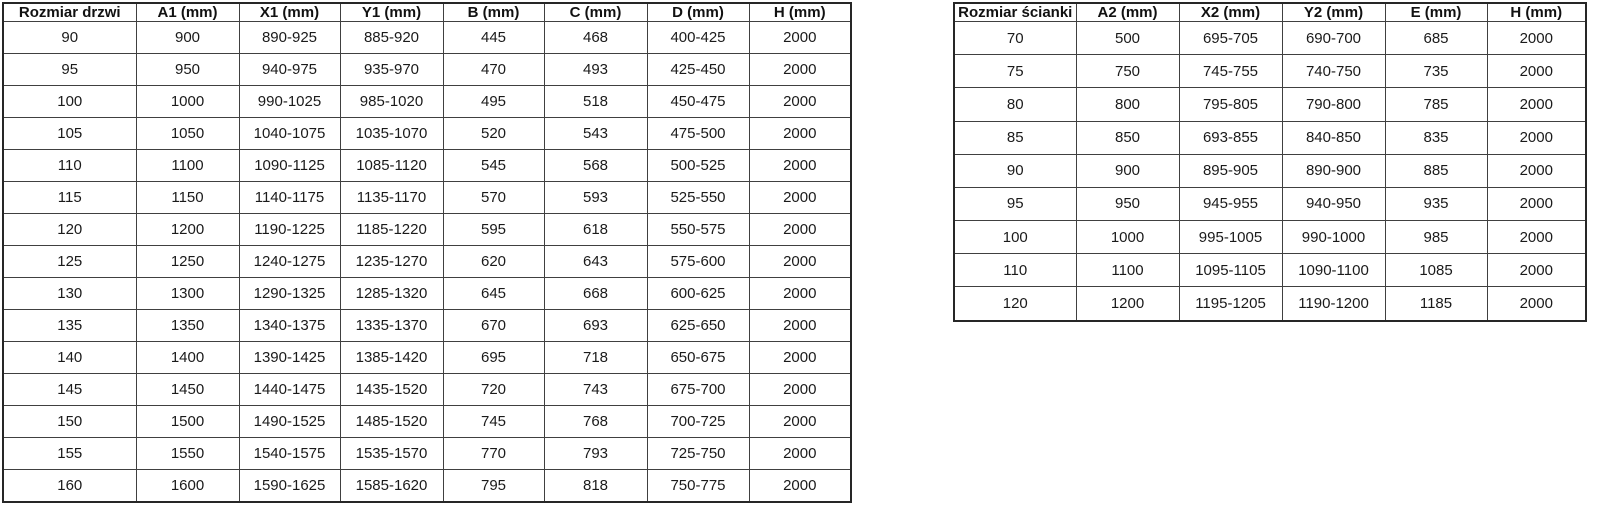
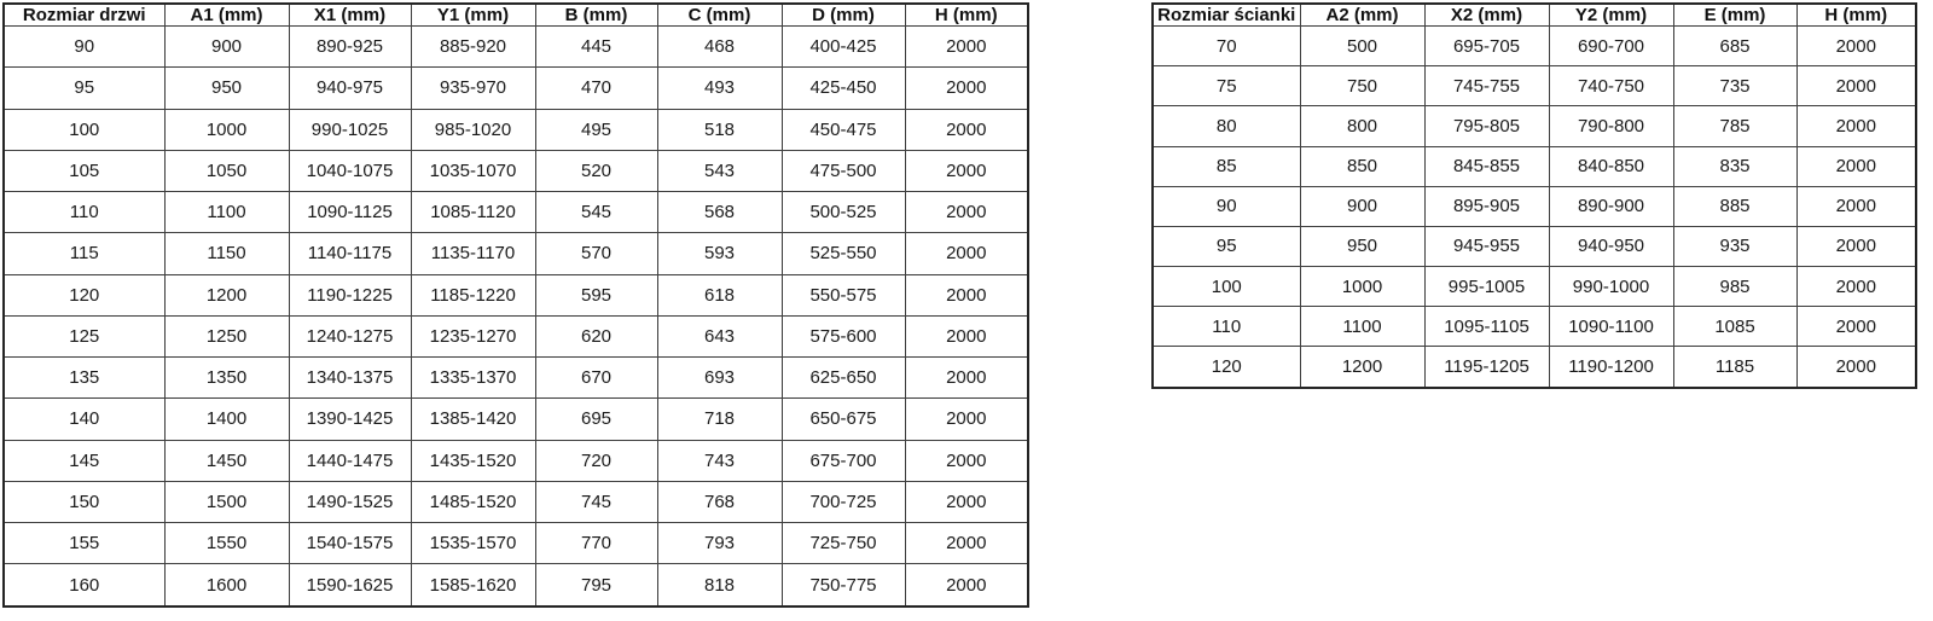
  Rozmiar drzwi	A1 (mm)	X1 (mm)	Y1 (mm)	B (mm)	C (mm)	D (mm)	H (mm)
  90	900	890-925	885-920	445	468	400-425	2000
  95	950	940-975	935-970	470	493	425-450	2000
  100	1000	990-1025	985-1020	495	518	450-475	2000
  105	1050	1040-1075	1035-1070	520	543	475-500	2000
  110	1100	1090-1125	1085-1120	545	568	500-525	2000
  115	1150	1140-1175	1135-1170	570	593	525-550	2000
  120	1200	1190-1225	1185-1220	595	618	550-575	2000
  125	1250	1240-1275	1235-1270	620	643	575-600	2000
- 130	1300	1290-1325	1285-1320	645	668	600-625	2000
  135	1350	1340-1375	1335-1370	670	693	625-650	2000
  140	1400	1390-1425	1385-1420	695	718	650-675	2000
  145	1450	1440-1475	1435-1520	720	743	675-700	2000
  150	1500	1490-1525	1485-1520	745	768	700-725	2000
  155	1550	1540-1575	1535-1570	770	793	725-750	2000
  160	1600	1590-1625	1585-1620	795	818	750-775	2000
  Rozmiar ścianki	A2 (mm)	X2 (mm)	Y2 (mm)	E (mm)	H (mm)
  70	500	695-705	690-700	685	2000
  75	750	745-755	740-750	735	2000
  80	800	795-805	790-800	785	2000
- 85	850	693-855	840-850	835	2000
+ 85	850	845-855	840-850	835	2000
  90	900	895-905	890-900	885	2000
  95	950	945-955	940-950	935	2000
  100	1000	995-1005	990-1000	985	2000
  110	1100	1095-1105	1090-1100	1085	2000
  120	1200	1195-1205	1190-1200	1185	2000
